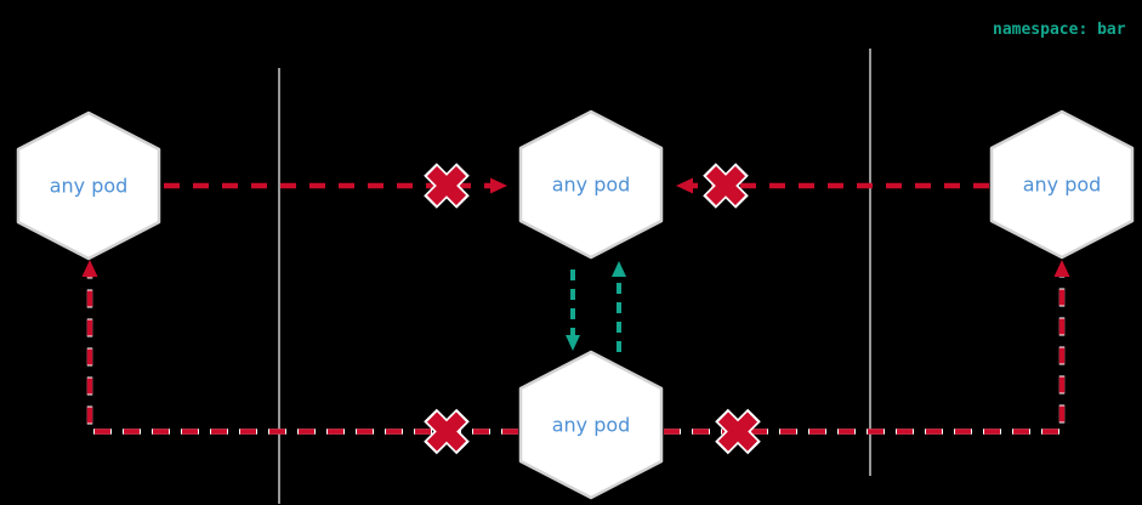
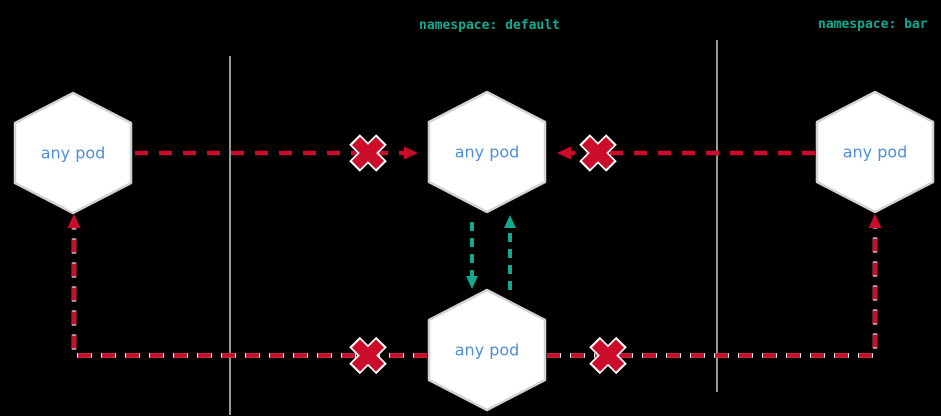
+ namespace: default
  namespace: bar
  any pod
  any pod
  any pod
  any pod
